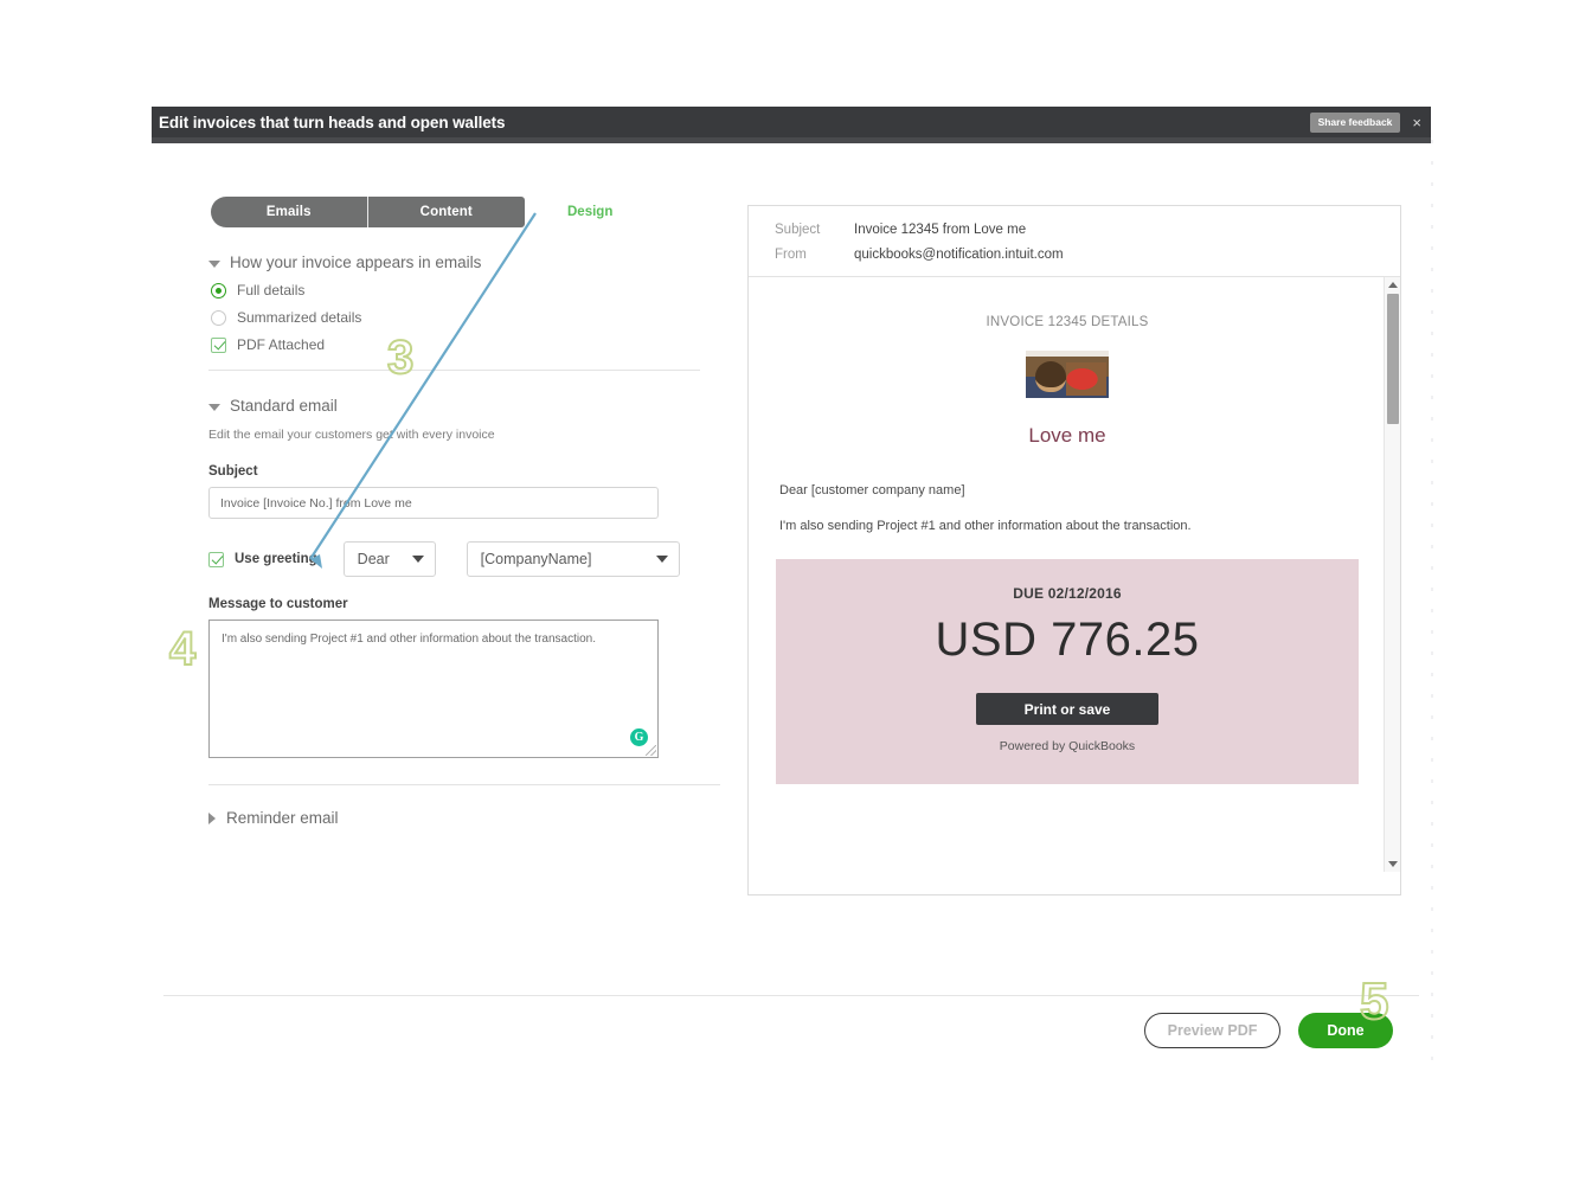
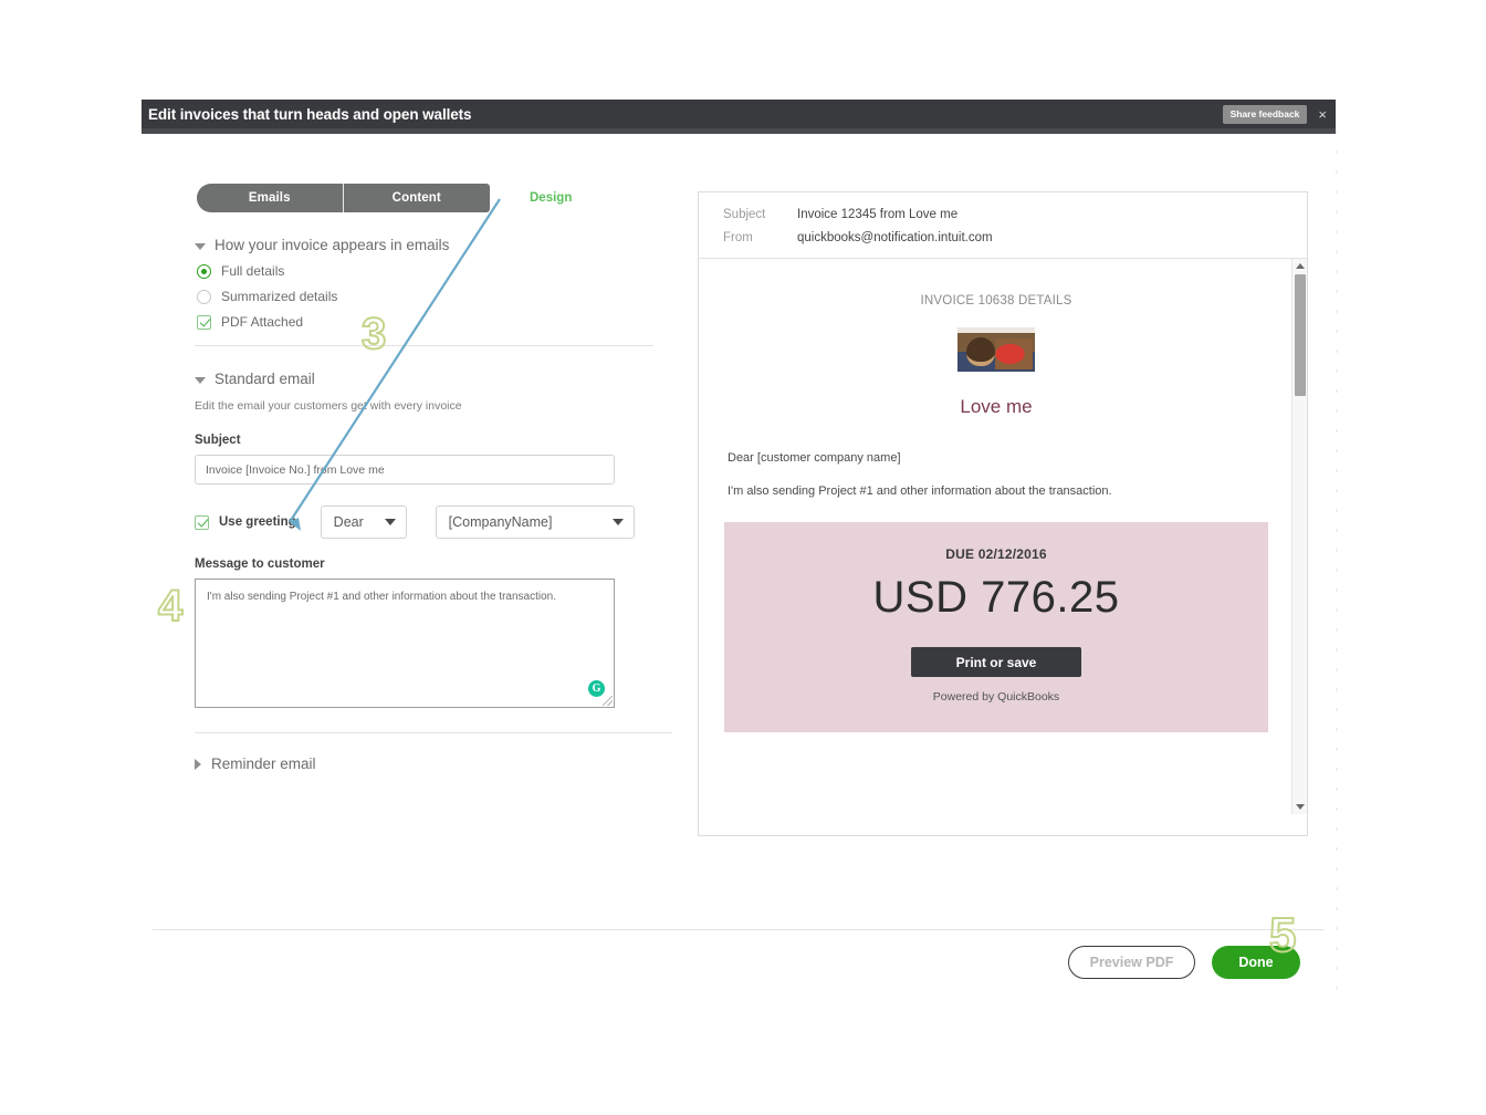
  Edit invoices that turn heads and open wallets
  Share feedback
  ×
  Emails
  Content
  Design
  How your invoice appears in emails
  Full details
  Summarized details
  PDF Attached
  Standard email
  Edit the email your customers ge with every invoice
  Subject
  Invoice [Invoice No.] frm Love me
  Use greetin
  Dear
  [CompanyName]
  Message to customer
  I'm also sending Project #1 and other information about the transaction.
  G
  Reminder email
  Subject
  Invoice 12345 from Love me
  From
  quickbooks@notification.intuit.com
- INVOICE 12345 DETAILS
+ INVOICE 10638 DETAILS
  Love me
  Dear [customer company name]
  I'm also sending Project #1 and other information about the transaction.
  DUE 02/12/2016
  USD 776.25
  Print or save
  Powered by QuickBooks
  Preview PDF
  Done
  3
  4
  5
